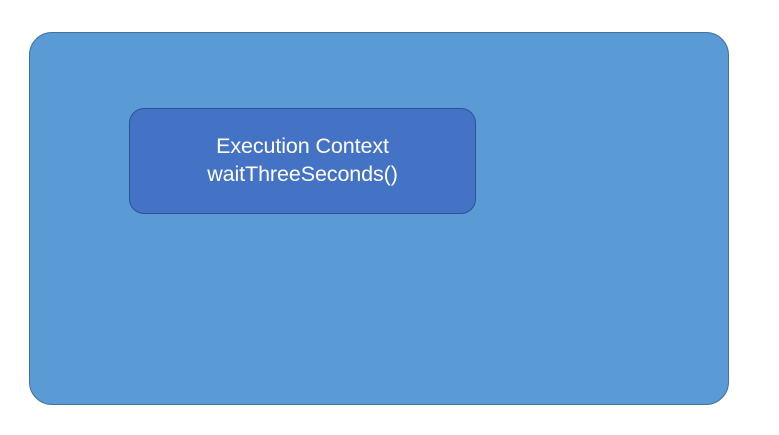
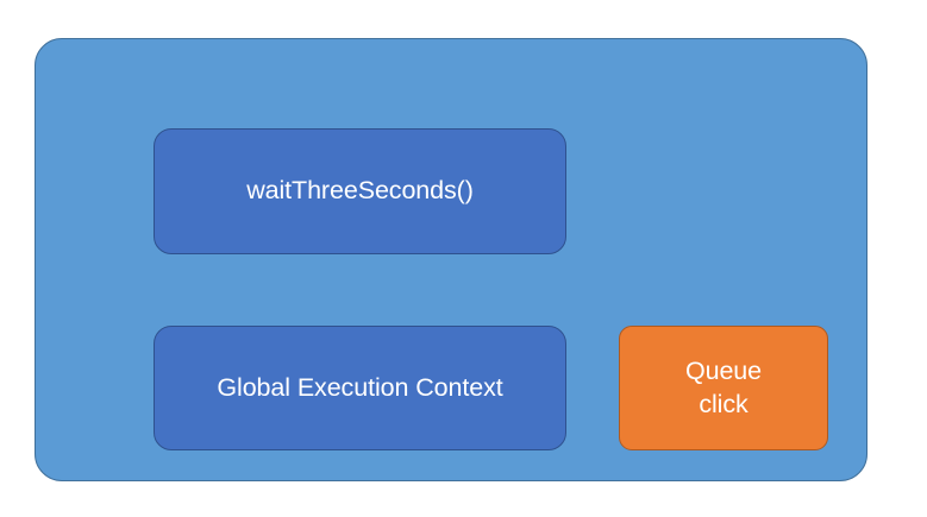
- Execution Context
  waitThreeSeconds()
+ Global Execution Context
+ Queue
+ click
